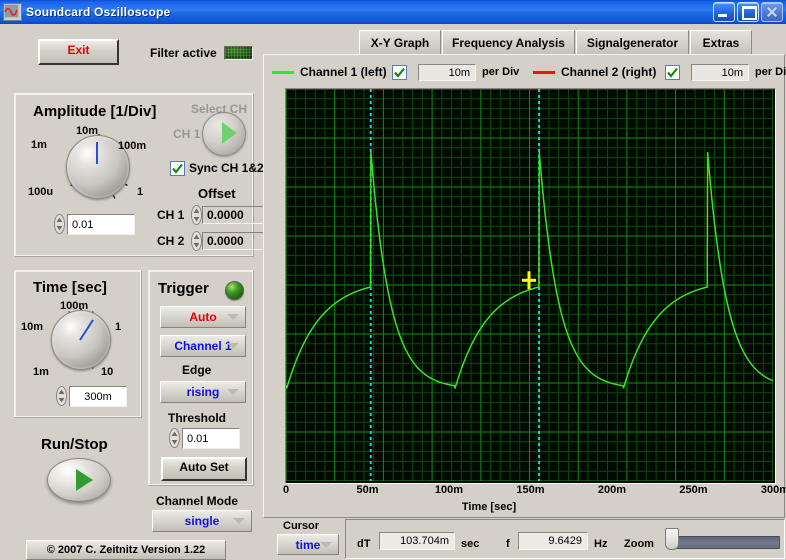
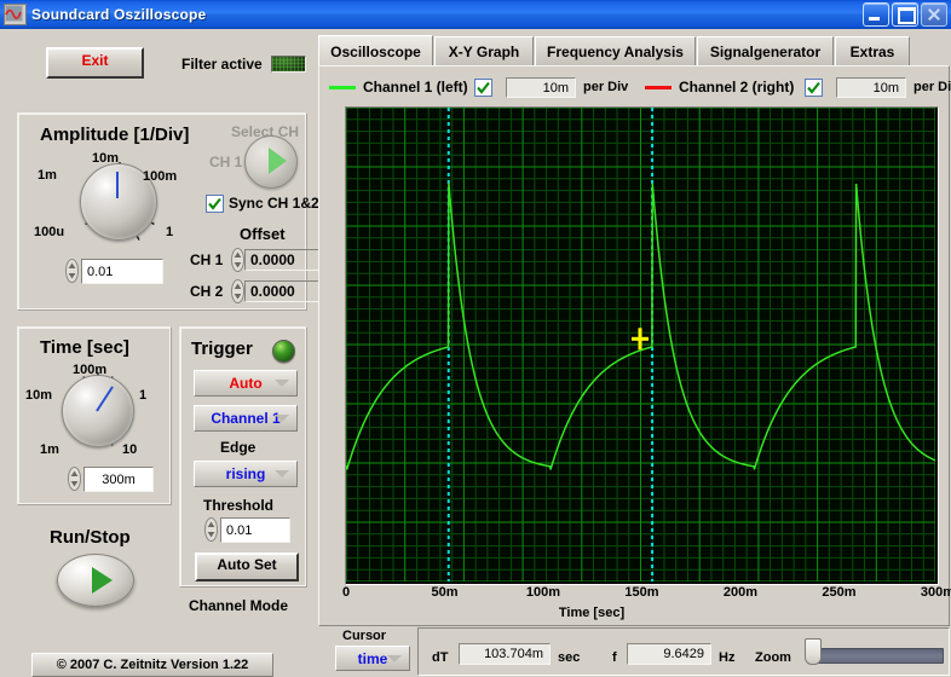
  Soundcard Oszilloscope
  Exit
  Filter active
  Amplitude [1/Div]
  10m
  1m
  100m
  100u
  1
  0.01
  Select CH
  CH 1
  Sync CH 1&2
  Offset
  CH 1
  0.0000
  CH 2
  0.0000
  Time [sec]
  100m
  10m
  1
  1m
  10
  300m
  Run/Stop
  Trigger
  Auto
  Channel 1
  Edge
  rising
  Threshold
  0.01
  Auto Set
  Channel Mode
- single
  © 2007 C. Zeitnitz Version 1.22
+ Oscilloscope
  X-Y Graph
  Frequency Analysis
  Signalgenerator
  Extras
  Channel 1 (left)
  10m
  per Div
  Channel 2 (right)
  10m
  per Di
  0
  50m
  100m
  150m
  200m
  250m
  300m
  Time [sec]
  Cursor
  time
  dT
  103.704m
  sec
  f
  9.6429
  Hz
  Zoom
